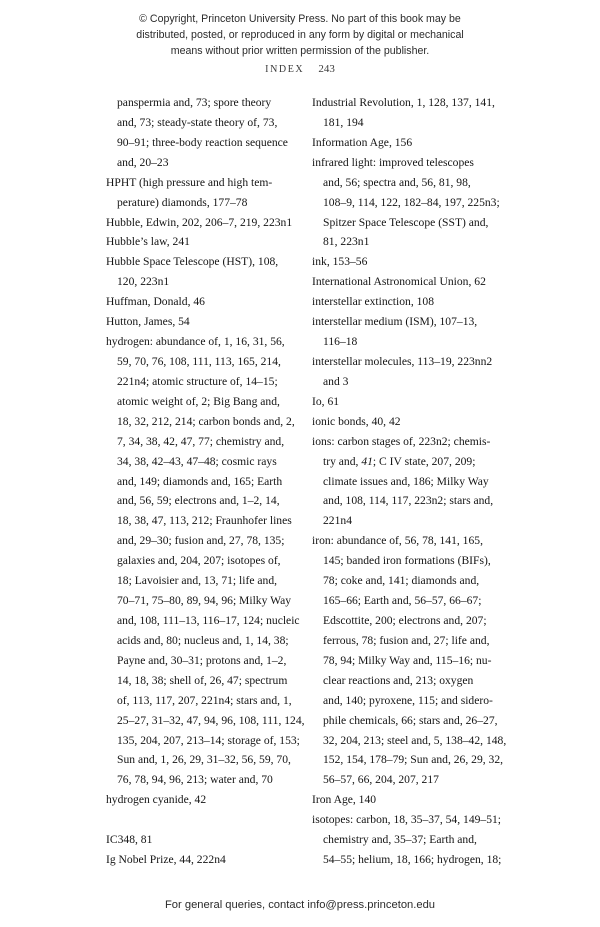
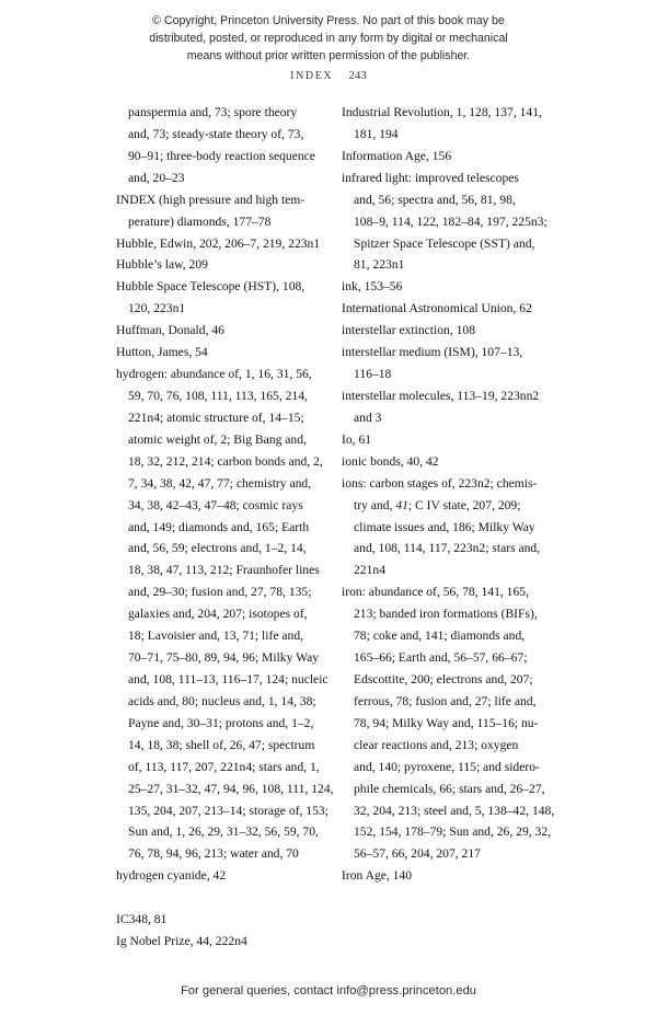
  © Copyright, Princeton University Press. No part of this book may be
  distributed, posted, or reproduced in any form by digital or mechanical
  means without prior written permission of the publisher.
  INDEX 243
  panspermia and, 73; spore theory
  and, 73; steady-state theory of, 73,
  90–91; three-body reaction sequence
  and, 20–23
- HPHT (high pressure and high tem-
+ INDEX (high pressure and high tem-
  perature) diamonds, 177–78
  Hubble, Edwin, 202, 206–7, 219, 223n1
- Hubble’s law, 241
+ Hubble’s law, 209
  Hubble Space Telescope (HST), 108,
  120, 223n1
  Huffman, Donald, 46
  Hutton, James, 54
  hydrogen: abundance of, 1, 16, 31, 56,
  59, 70, 76, 108, 111, 113, 165, 214,
  221n4; atomic structure of, 14–15;
  atomic weight of, 2; Big Bang and,
  18, 32, 212, 214; carbon bonds and, 2,
  7, 34, 38, 42, 47, 77; chemistry and,
  34, 38, 42–43, 47–48; cosmic rays
  and, 149; diamonds and, 165; Earth
  and, 56, 59; electrons and, 1–2, 14,
  18, 38, 47, 113, 212; Fraunhofer lines
  and, 29–30; fusion and, 27, 78, 135;
  galaxies and, 204, 207; isotopes of,
  18; Lavoisier and, 13, 71; life and,
  70–71, 75–80, 89, 94, 96; Milky Way
  and, 108, 111–13, 116–17, 124; nucleic
  acids and, 80; nucleus and, 1, 14, 38;
  Payne and, 30–31; protons and, 1–2,
  14, 18, 38; shell of, 26, 47; spectrum
  of, 113, 117, 207, 221n4; stars and, 1,
  25–27, 31–32, 47, 94, 96, 108, 111, 124,
  135, 204, 207, 213–14; storage of, 153;
  Sun and, 1, 26, 29, 31–32, 56, 59, 70,
  76, 78, 94, 96, 213; water and, 70
  hydrogen cyanide, 42
  IC348, 81
  Ig Nobel Prize, 44, 222n4
  Industrial Revolution, 1, 128, 137, 141,
  181, 194
  Information Age, 156
  infrared light: improved telescopes
  and, 56; spectra and, 56, 81, 98,
  108–9, 114, 122, 182–84, 197, 225n3;
  Spitzer Space Telescope (SST) and,
  81, 223n1
  ink, 153–56
  International Astronomical Union, 62
  interstellar extinction, 108
  interstellar medium (ISM), 107–13,
  116–18
  interstellar molecules, 113–19, 223nn2
  and 3
  Io, 61
  ionic bonds, 40, 42
  ions: carbon stages of, 223n2; chemis-
  try and, 41; C IV state, 207, 209;
  climate issues and, 186; Milky Way
  and, 108, 114, 117, 223n2; stars and,
  221n4
  iron: abundance of, 56, 78, 141, 165,
- 145; banded iron formations (BIFs),
+ 213; banded iron formations (BIFs),
  78; coke and, 141; diamonds and,
  165–66; Earth and, 56–57, 66–67;
  Edscottite, 200; electrons and, 207;
  ferrous, 78; fusion and, 27; life and,
  78, 94; Milky Way and, 115–16; nu-
  clear reactions and, 213; oxygen
  and, 140; pyroxene, 115; and sidero-
  phile chemicals, 66; stars and, 26–27,
  32, 204, 213; steel and, 5, 138–42, 148,
  152, 154, 178–79; Sun and, 26, 29, 32,
  56–57, 66, 204, 207, 217
  Iron Age, 140
- isotopes: carbon, 18, 35–37, 54, 149–51;
- chemistry and, 35–37; Earth and,
- 54–55; helium, 18, 166; hydrogen, 18;
  For general queries, contact info@press.princeton.edu
